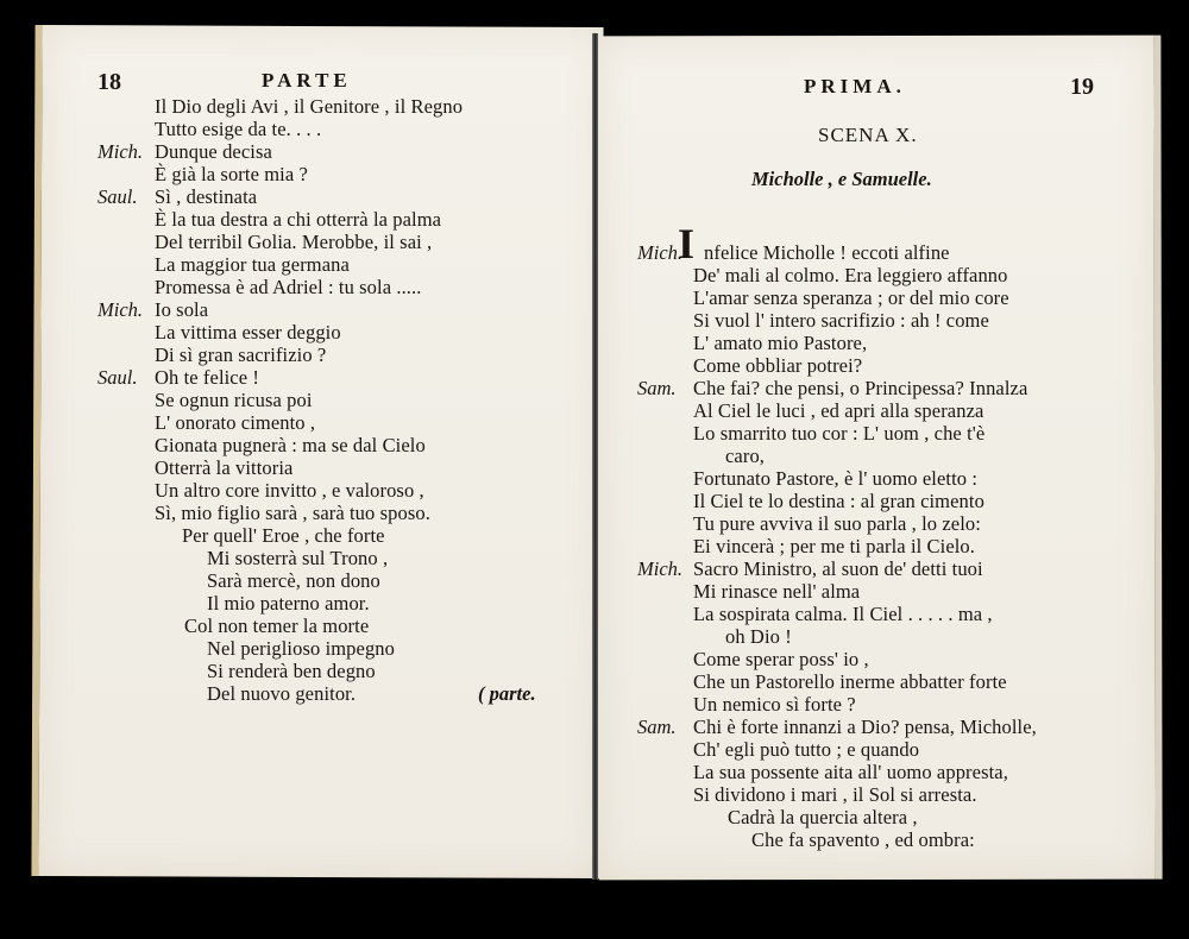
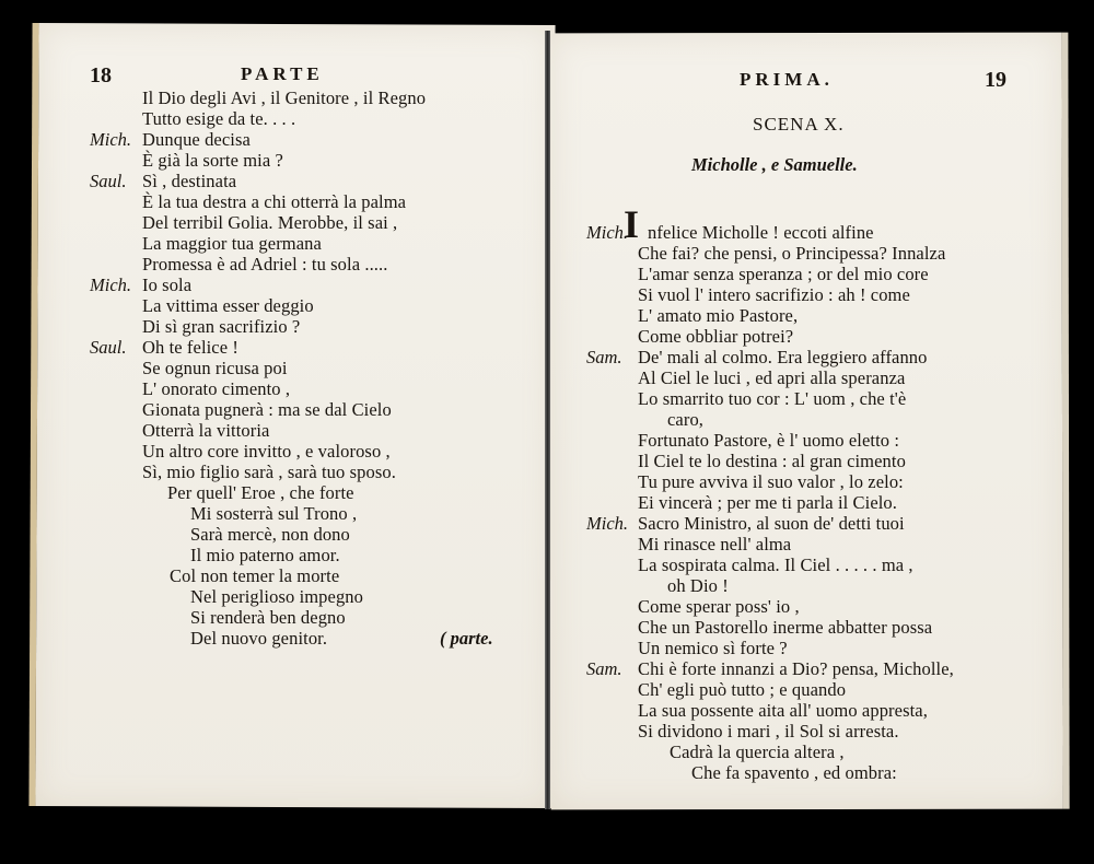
  18
  PARTE
  Il Dio degli Avi , il Genitore , il Regno
  Tutto esige da te. . . .
  Mich.
  Dunque decisa
  È già la sorte mia ?
  Saul.
  Sì , destinata
  È la tua destra a chi otterrà la palma
  Del terribil Golia. Merobbe, il sai ,
  La maggior tua germana
  Promessa è ad Adriel : tu sola .....
  Mich.
  Io sola
  La vittima esser deggio
  Di sì gran sacrifizio ?
  Saul.
  Oh te felice !
  Se ognun ricusa poi
  L' onorato cimento ,
  Gionata pugnerà : ma se dal Cielo
  Otterrà la vittoria
  Un altro core invitto , e valoroso ,
  Sì, mio figlio sarà , sarà tuo sposo.
  Per quell' Eroe , che forte
  Mi sosterrà sul Trono ,
  Sarà mercè, non dono
  Il mio paterno amor.
  Col non temer la morte
  Nel periglioso impegno
  Si renderà ben degno
  Del nuovo genitor.
  ( parte.
  PRIMA.
  19
  SCENA X.
  Micholle , e Samuelle.
  I
  Mich.
  nfelice Micholle ! eccoti alfine
- De' mali al colmo. Era leggiero affanno
+ Che fai? che pensi, o Principessa? Innalza
  L'amar senza speranza ; or del mio core
  Si vuol l' intero sacrifizio : ah ! come
  L' amato mio Pastore,
  Come obbliar potrei?
  Sam.
- Che fai? che pensi, o Principessa? Innalza
+ De' mali al colmo. Era leggiero affanno
  Al Ciel le luci , ed apri alla speranza
  Lo smarrito tuo cor : L' uom , che t'è
  caro,
  Fortunato Pastore, è l' uomo eletto :
  Il Ciel te lo destina : al gran cimento
- Tu pure avviva il suo parla , lo zelo:
+ Tu pure avviva il suo valor , lo zelo:
  Ei vincerà ; per me ti parla il Cielo.
  Mich.
  Sacro Ministro, al suon de' detti tuoi
  Mi rinasce nell' alma
  La sospirata calma. Il Ciel . . . . . ma ,
  oh Dio !
  Come sperar poss' io ,
- Che un Pastorello inerme abbatter forte
+ Che un Pastorello inerme abbatter possa
  Un nemico sì forte ?
  Sam.
  Chi è forte innanzi a Dio? pensa, Micholle,
  Ch' egli può tutto ; e quando
  La sua possente aita all' uomo appresta,
  Si dividono i mari , il Sol si arresta.
  Cadrà la quercia altera ,
  Che fa spavento , ed ombra:
